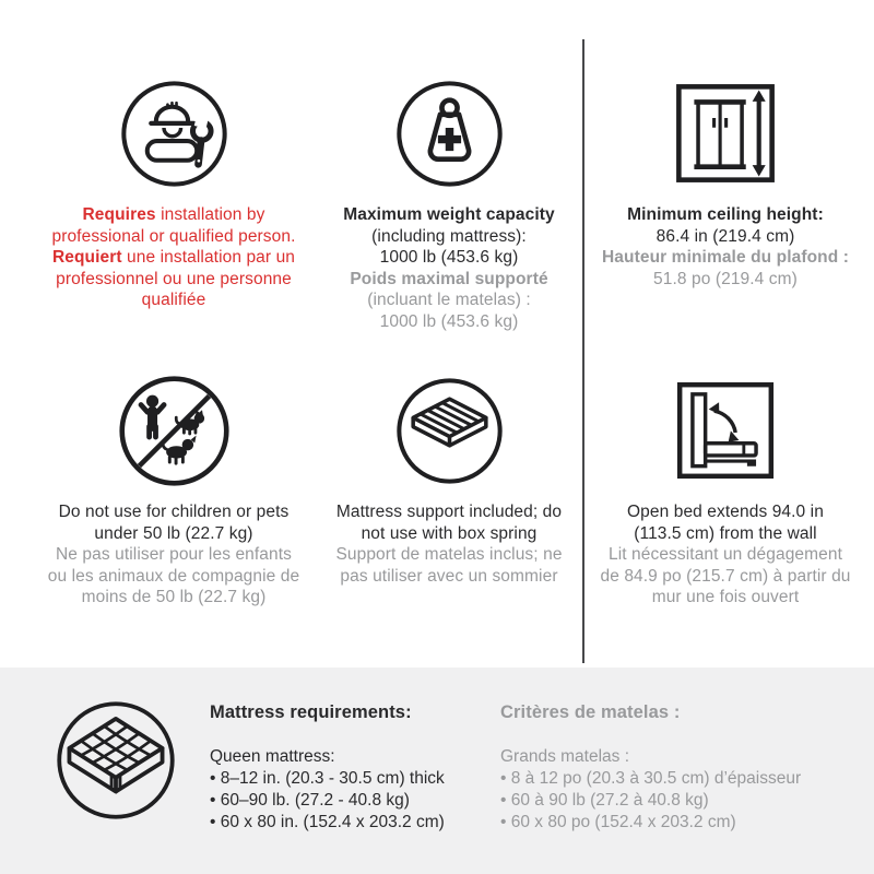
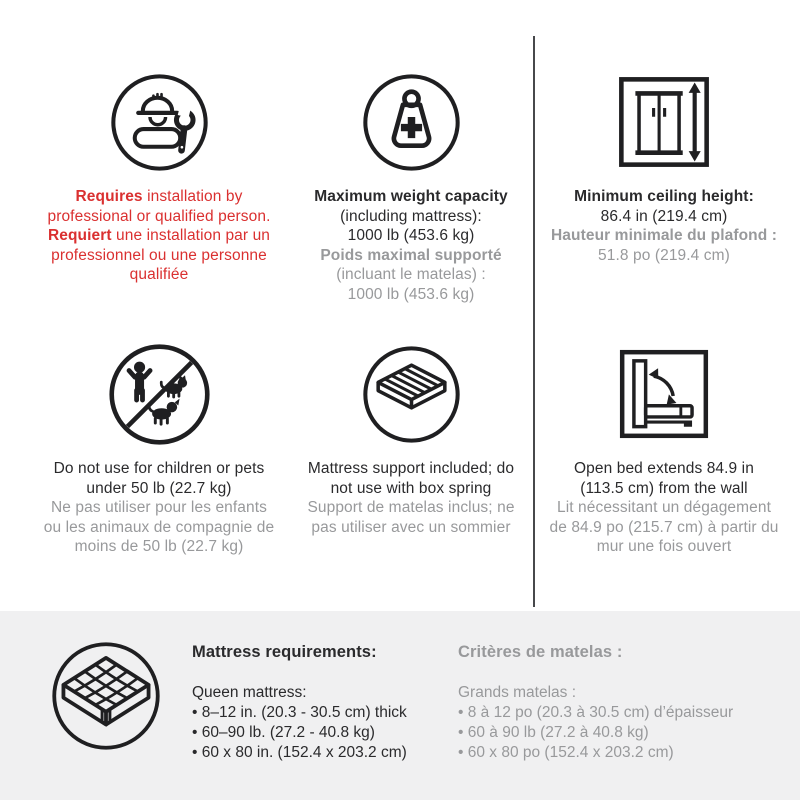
  Requires installation by
  professional or qualified person.
  Requiert une installation par un
  professionnel ou une personne
  qualifiée
  Maximum weight capacity
  (including mattress):
  1000 lb (453.6 kg)
  Poids maximal supporté
  (incluant le matelas) :
  1000 lb (453.6 kg)
  Minimum ceiling height:
  86.4 in (219.4 cm)
  Hauteur minimale du plafond :
  51.8 po (219.4 cm)
  Do not use for children or pets
  under 50 lb (22.7 kg)
  Ne pas utiliser pour les enfants
  ou les animaux de compagnie de
  moins de 50 lb (22.7 kg)
  Mattress support included; do
  not use with box spring
  Support de matelas inclus; ne
  pas utiliser avec un sommier
- Open bed extends 94.0 in
+ Open bed extends 84.9 in
  (113.5 cm) from the wall
  Lit nécessitant un dégagement
  de 84.9 po (215.7 cm) à partir du
  mur une fois ouvert
  Mattress requirements:
  Queen mattress:
  8–12 in. (20.3 - 30.5 cm) thick
  60–90 lb. (27.2 - 40.8 kg)
  60 x 80 in. (152.4 x 203.2 cm)
  Critères de matelas :
  Grands matelas :
  8 à 12 po (20.3 à 30.5 cm) d’épaisseur
  60 à 90 lb (27.2 à 40.8 kg)
  60 x 80 po (152.4 x 203.2 cm)
